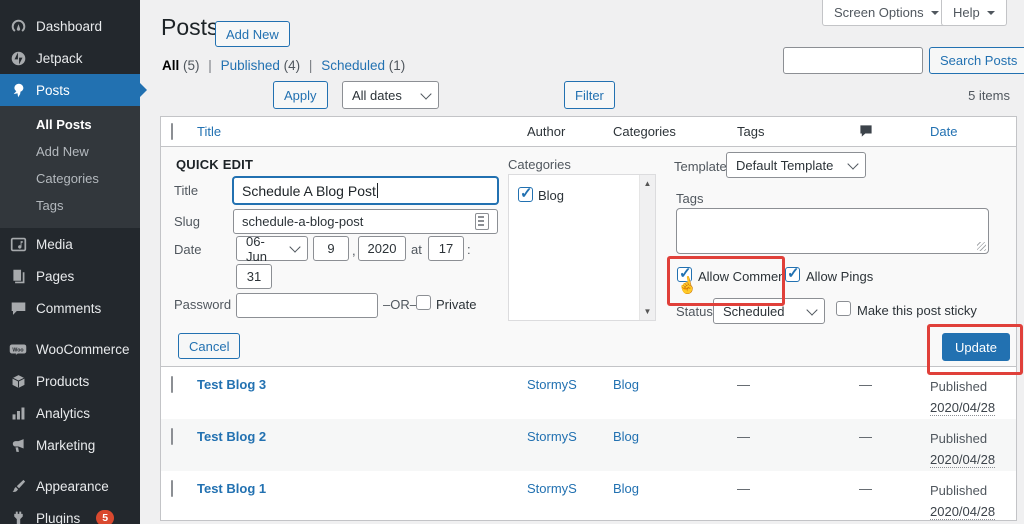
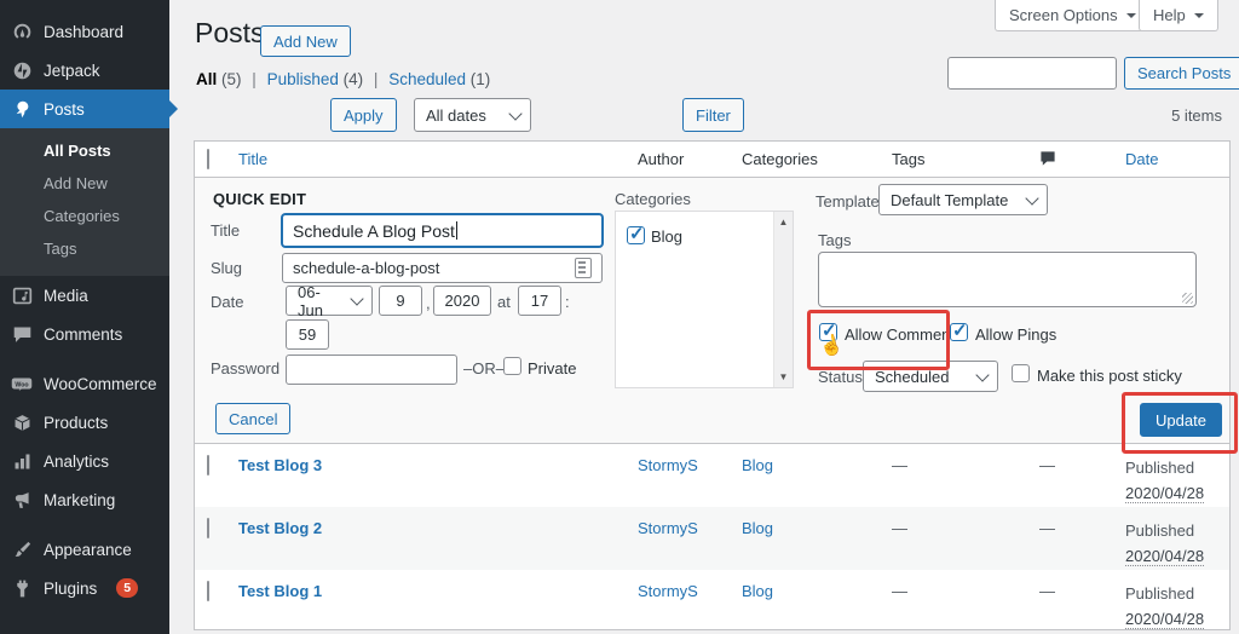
  Dashboard
  Jetpack
  Posts
  All Posts
  Add New
  Categories
  Tags
  Media
- Pages
  Comments
  WooCommerce
  Products
  Analytics
  Marketing
  Appearance
  Plugins
  5
  Screen Options
  Help
  Posts
  Add New
  Search Posts
  All (5) | Published (4) | Scheduled (1)
  Apply
  All dates
  Filter
  5 items
  Title
  Author
  Categories
  Tags
  Date
  QUICK EDIT
  Title
  Schedule A Blog Post
  Slug
  schedule-a-blog-post
  Date
  06-Jun
  9
  ,
  2020
  at
  17
  :
- 31
+ 59
  Password
  –OR–
  Private
  Cancel
  Categories
  Blog
  ▲
  ▼
  Template
  Default Template
  Tags
  Allow Commen
  Allow Pings
  Status
  Scheduled
  Make this post sticky
  Update
  Test Blog 3
  StormyS
  Blog
  —
  —
  Published
  2020/04/28
  Test Blog 2
  StormyS
  Blog
  —
  —
  Published
  2020/04/28
  Test Blog 1
  StormyS
  Blog
  —
  —
  Published
  2020/04/28
